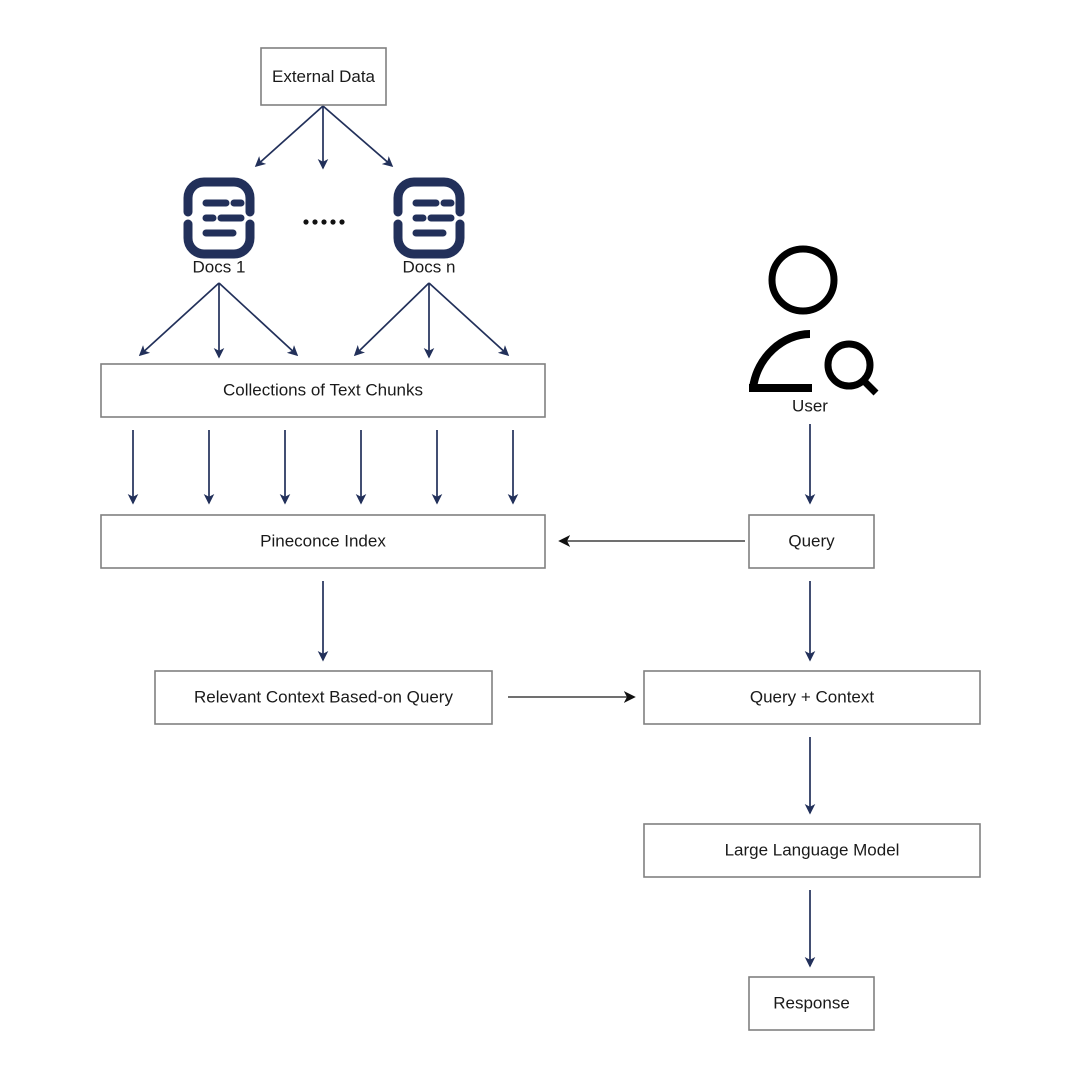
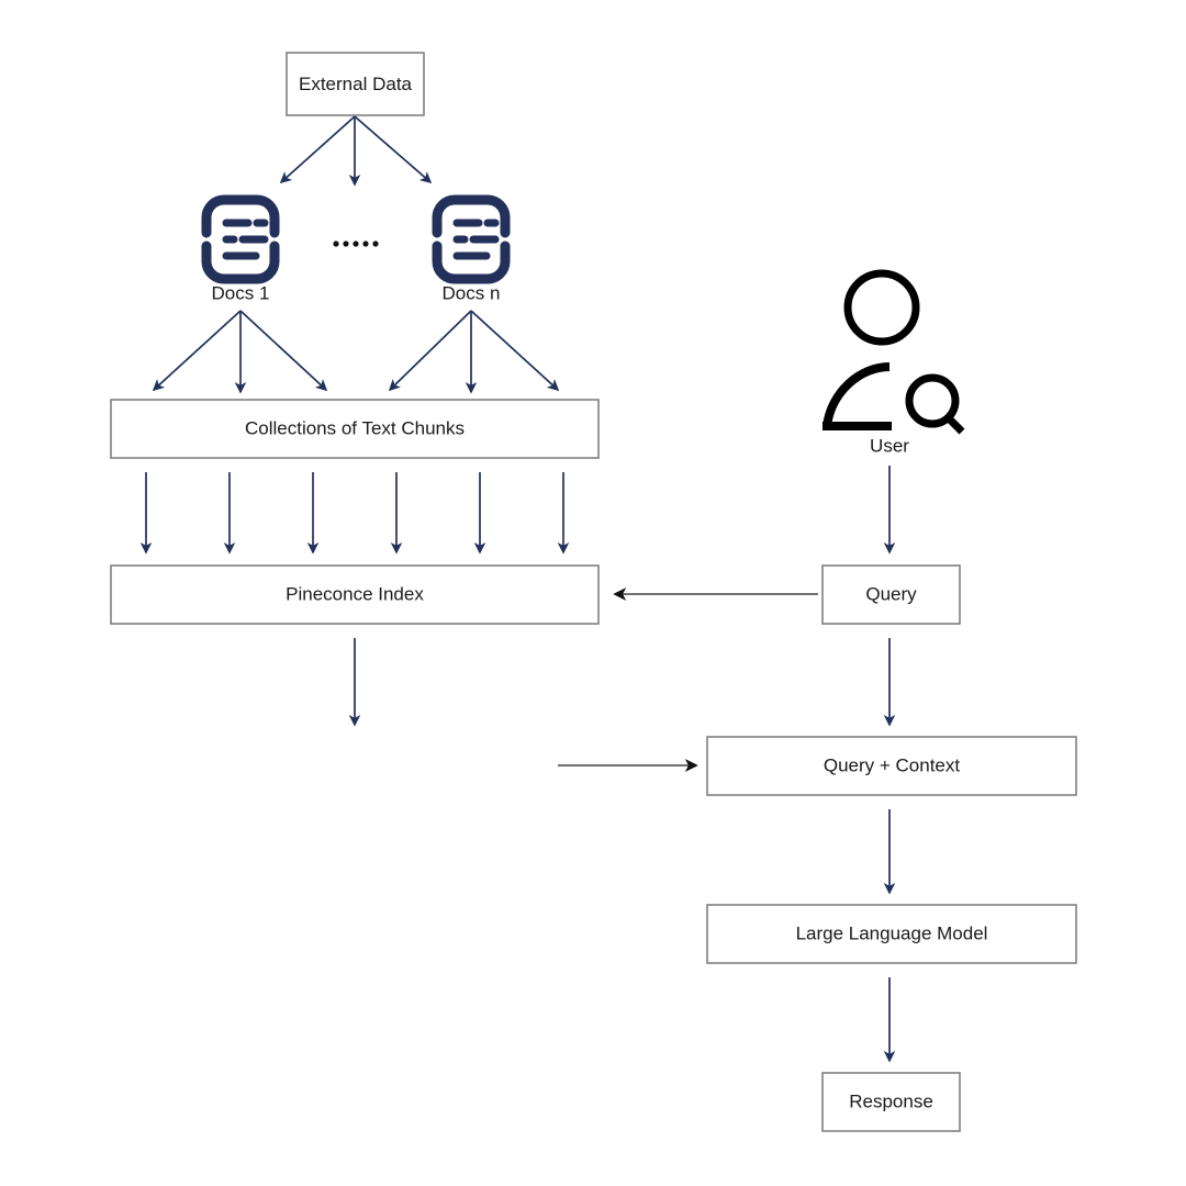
  External Data
  Docs 1
  Docs n
  User
  Collections of Text Chunks
  Pineconce Index
- Relevant Context Based-on Query
  Query
  Query + Context
  Large Language Model
  Response
